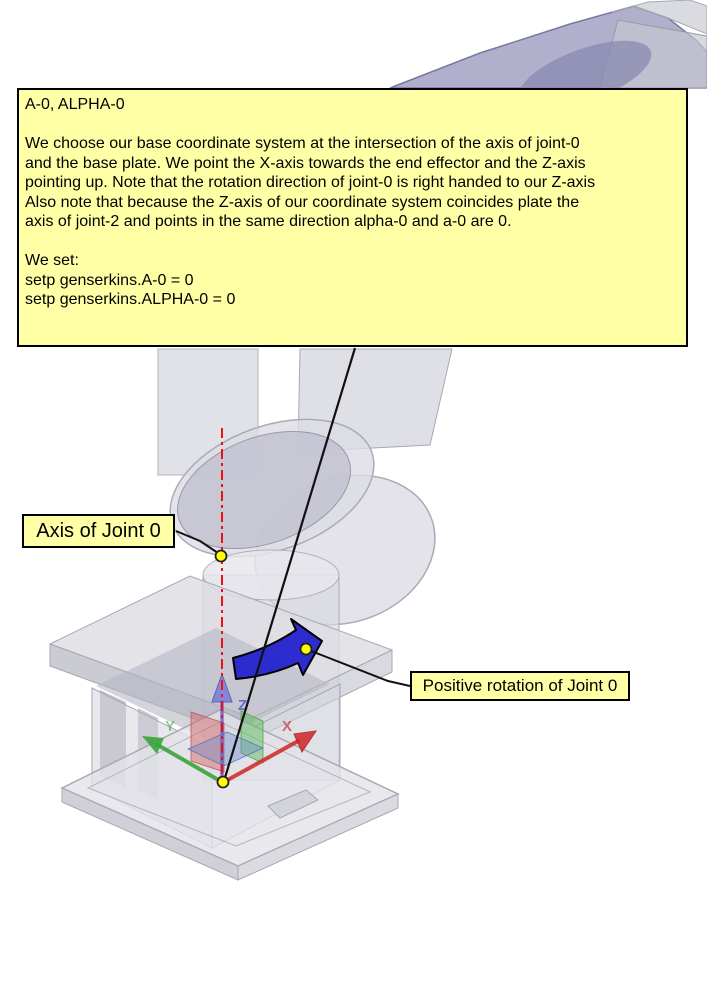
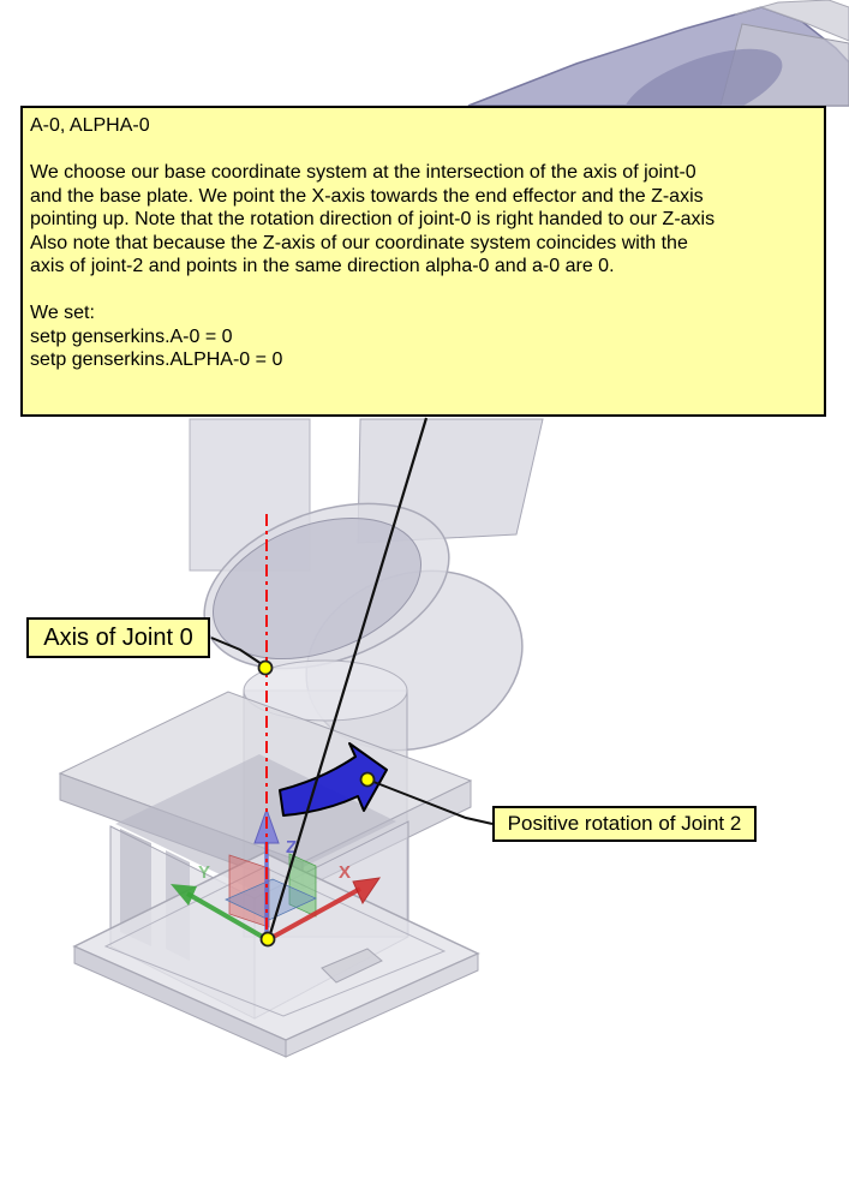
  Y
  X
  Z
  A-0, ALPHA-0
  We choose our base coordinate system at the intersection of the axis of joint-0
  and the base plate. We point the X-axis towards the end effector and the Z-axis
  pointing up. Note that the rotation direction of joint-0 is right handed to our Z-axis
- Also note that because the Z-axis of our coordinate system coincides plate the
+ Also note that because the Z-axis of our coordinate system coincides with the
  axis of joint-2 and points in the same direction alpha-0 and a-0 are 0.
  We set:
  setp genserkins.A-0 = 0
  setp genserkins.ALPHA-0 = 0
  Axis of Joint 0
- Positive rotation of Joint 0
+ Positive rotation of Joint 2
